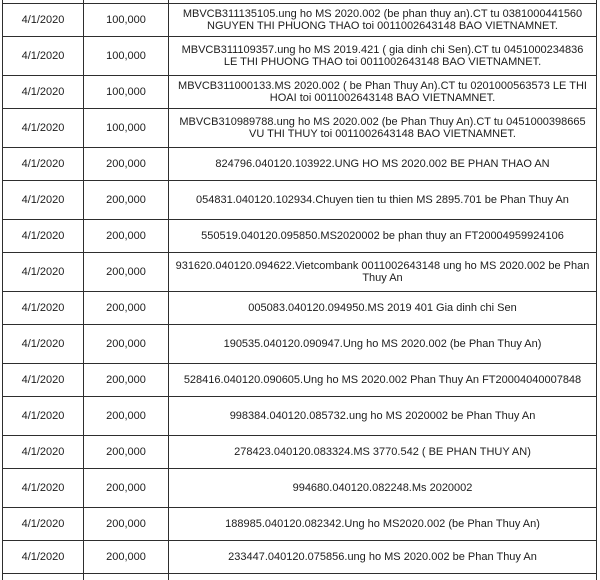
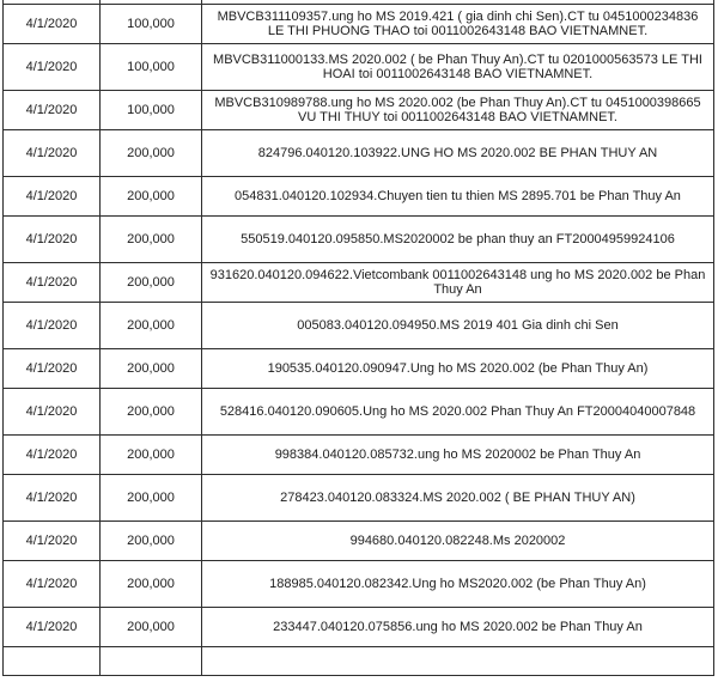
- 4/1/2020	100,000	MBVCB311135105.ung ho MS 2020.002 (be phan thuy an).CT tu 0381000441560 NGUYEN THI PHUONG THAO toi 0011002643148 BAO VIETNAMNET.
  4/1/2020	100,000	MBVCB311109357.ung ho MS 2019.421 ( gia dinh chi Sen).CT tu 0451000234836 LE THI PHUONG THAO toi 0011002643148 BAO VIETNAMNET.
  4/1/2020	100,000	MBVCB311000133.MS 2020.002 ( be Phan Thuy An).CT tu 0201000563573 LE THI HOAI toi 0011002643148 BAO VIETNAMNET.
  4/1/2020	100,000	MBVCB310989788.ung ho MS 2020.002 (be Phan Thuy An).CT tu 0451000398665 VU THI THUY toi 0011002643148 BAO VIETNAMNET.
- 4/1/2020	200,000	824796.040120.103922.UNG HO MS 2020.002 BE PHAN THAO AN
+ 4/1/2020	200,000	824796.040120.103922.UNG HO MS 2020.002 BE PHAN THUY AN
  4/1/2020	200,000	054831.040120.102934.Chuyen tien tu thien MS 2895.701 be Phan Thuy An
  4/1/2020	200,000	550519.040120.095850.MS2020002 be phan thuy an FT20004959924106
  4/1/2020	200,000	931620.040120.094622.Vietcombank 0011002643148 ung ho MS 2020.002 be Phan Thuy An
  4/1/2020	200,000	005083.040120.094950.MS 2019 401 Gia dinh chi Sen
  4/1/2020	200,000	190535.040120.090947.Ung ho MS 2020.002 (be Phan Thuy An)
  4/1/2020	200,000	528416.040120.090605.Ung ho MS 2020.002 Phan Thuy An FT20004040007848
  4/1/2020	200,000	998384.040120.085732.ung ho MS 2020002 be Phan Thuy An
- 4/1/2020	200,000	278423.040120.083324.MS 3770.542 ( BE PHAN THUY AN)
+ 4/1/2020	200,000	278423.040120.083324.MS 2020.002 ( BE PHAN THUY AN)
  4/1/2020	200,000	994680.040120.082248.Ms 2020002
  4/1/2020	200,000	188985.040120.082342.Ung ho MS2020.002 (be Phan Thuy An)
  4/1/2020	200,000	233447.040120.075856.ung ho MS 2020.002 be Phan Thuy An
